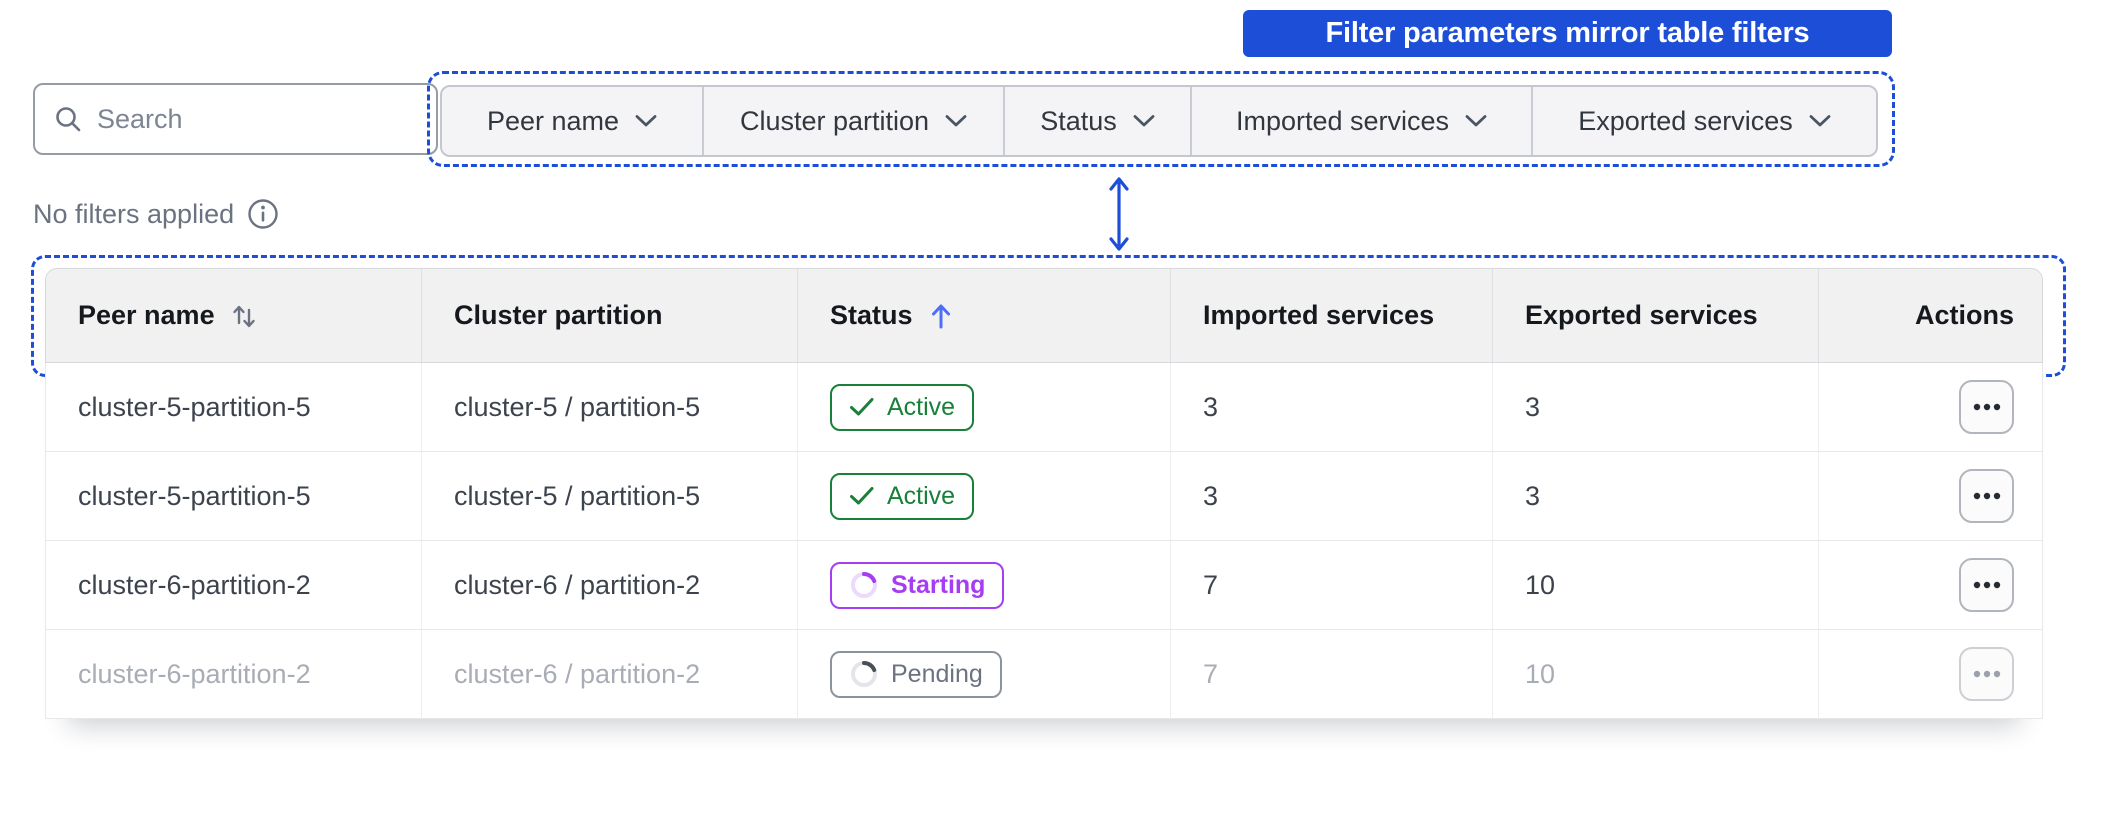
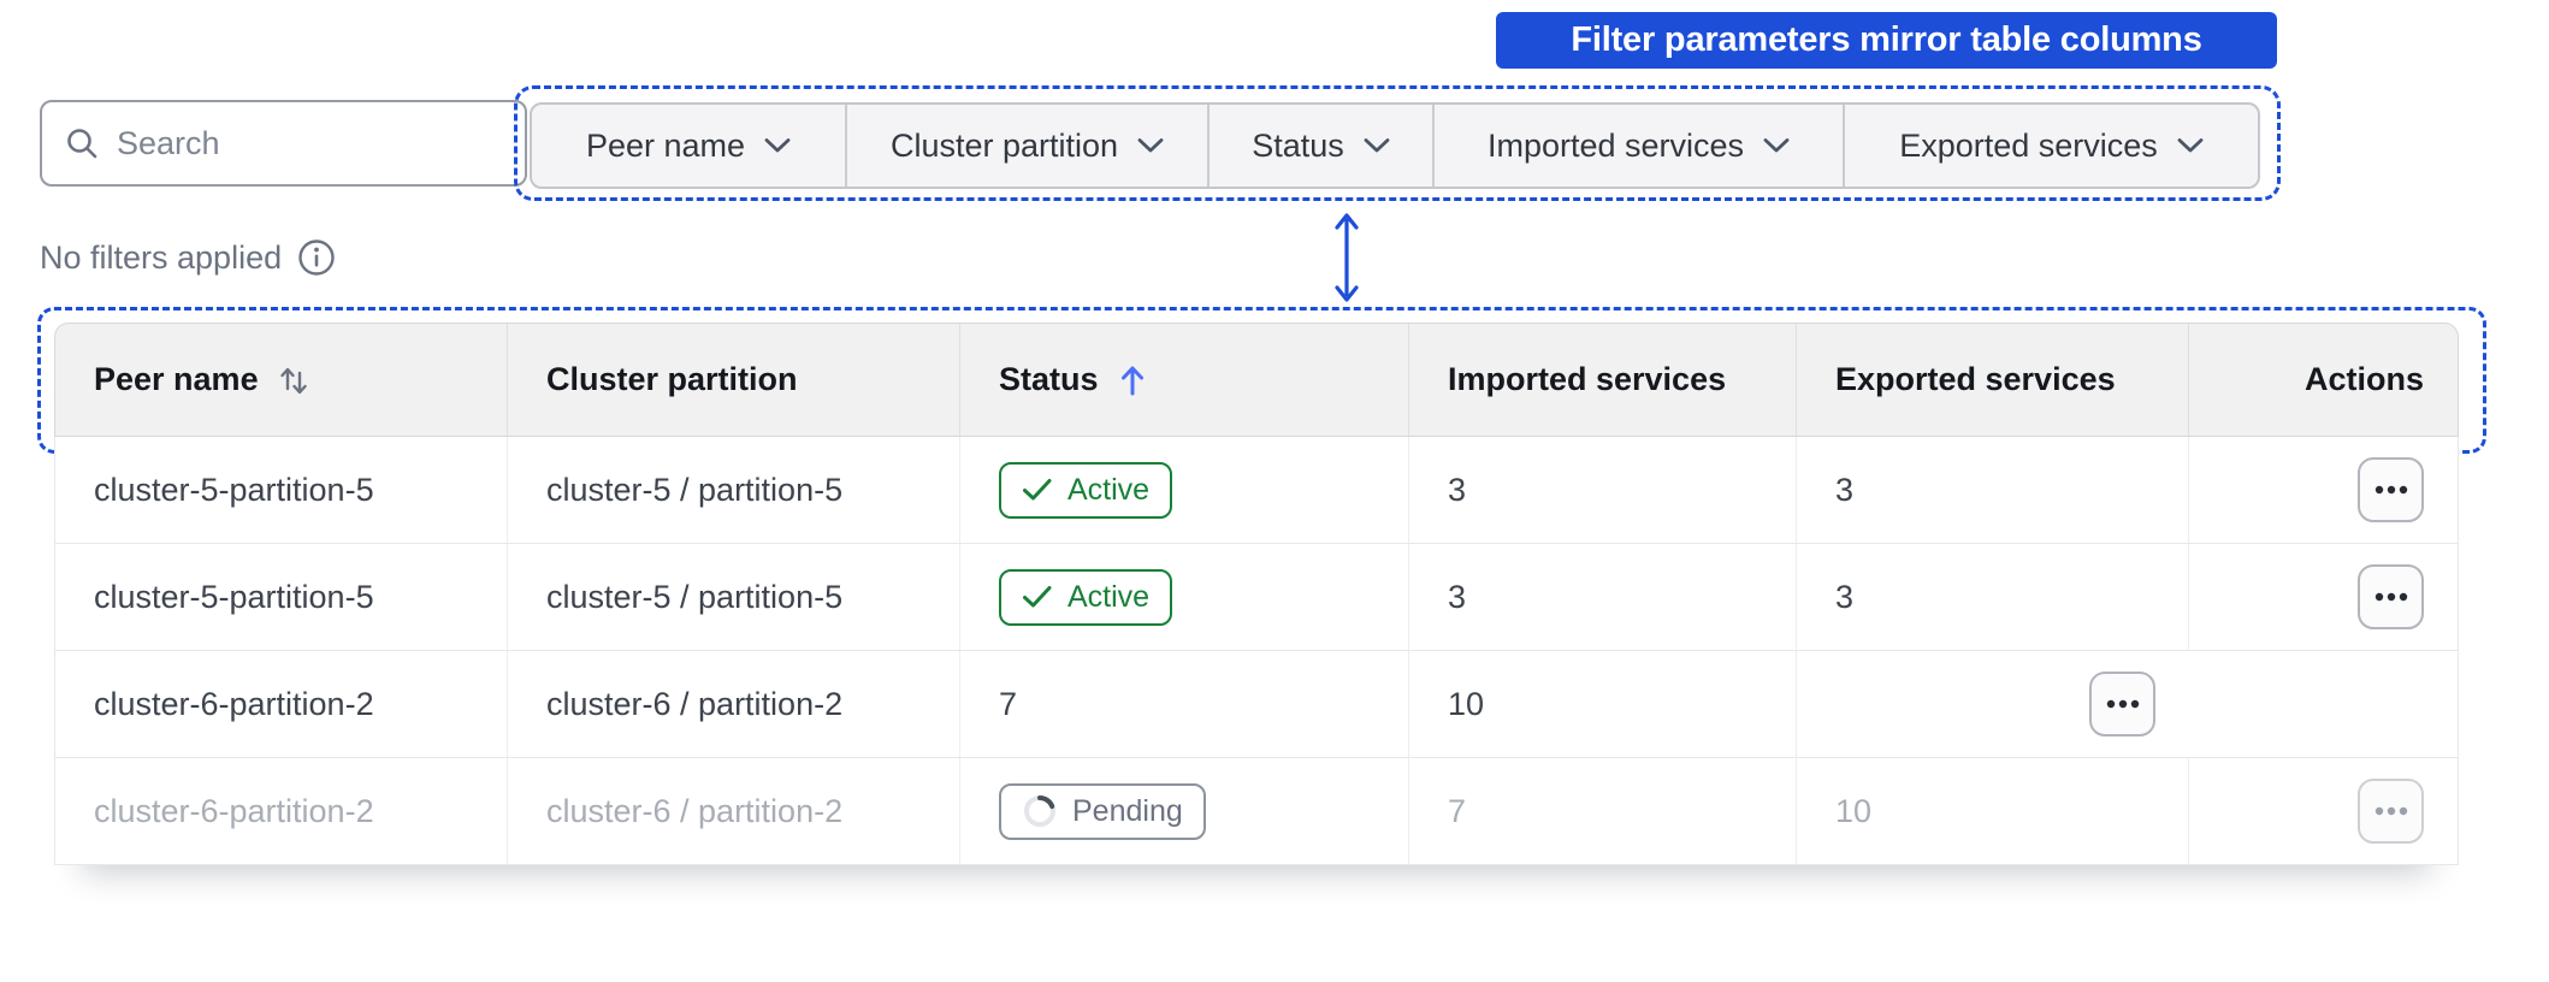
- Filter parameters mirror table filters
+ Filter parameters mirror table columns
  Search
  Peer name
  Cluster partition
  Status
  Imported services
  Exported services
  No filters applied
  Peer name
  Cluster partition
  Status
  Imported services
  Exported services
  Actions
  cluster-5-partition-5
  cluster-5 / partition-5
  Active
  3
  3
  cluster-5-partition-5
  cluster-5 / partition-5
  Active
  3
  3
  cluster-6-partition-2
  cluster-6 / partition-2
- Starting
  7
  10
  cluster-6-partition-2
  cluster-6 / partition-2
  Pending
  7
  10
